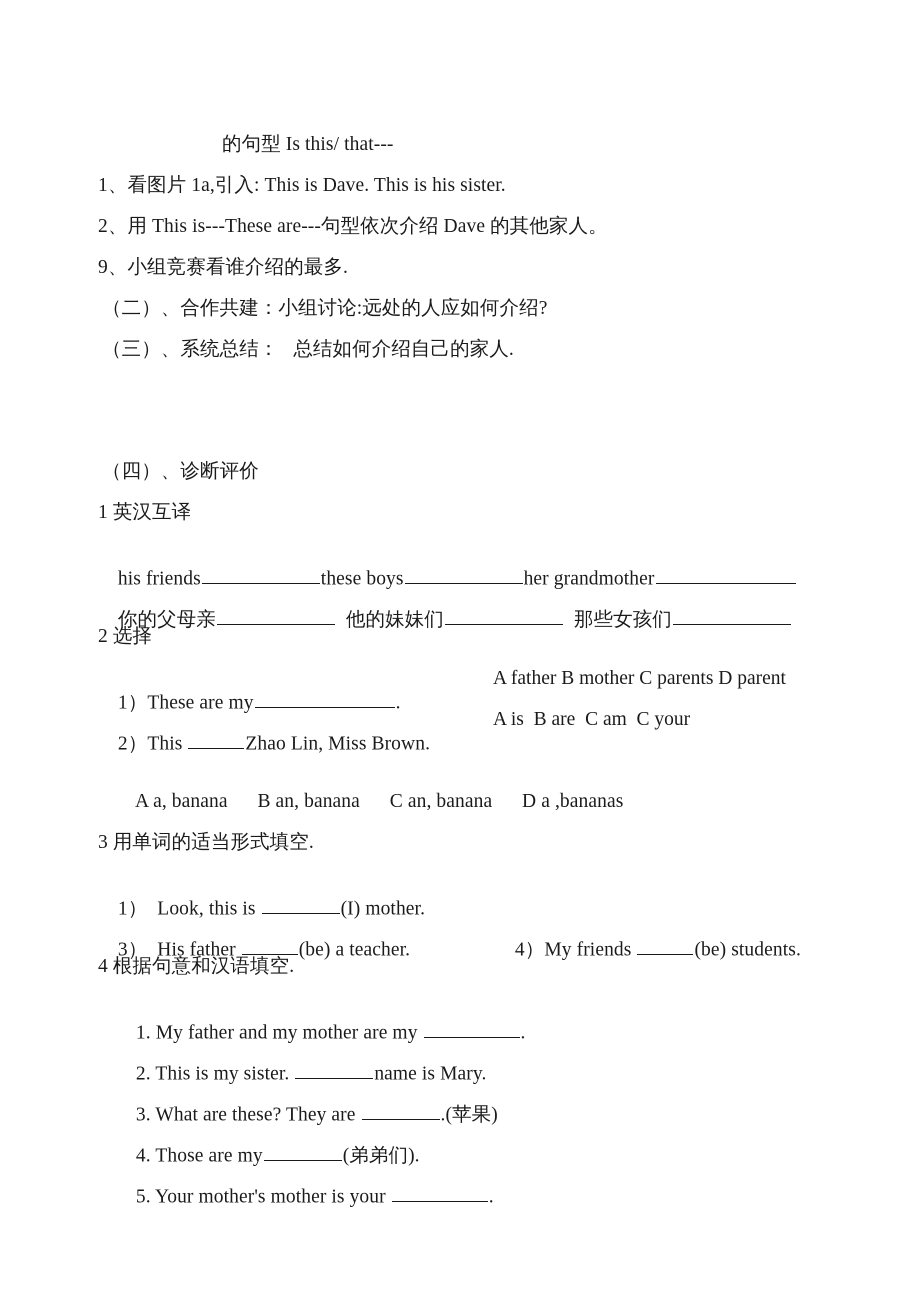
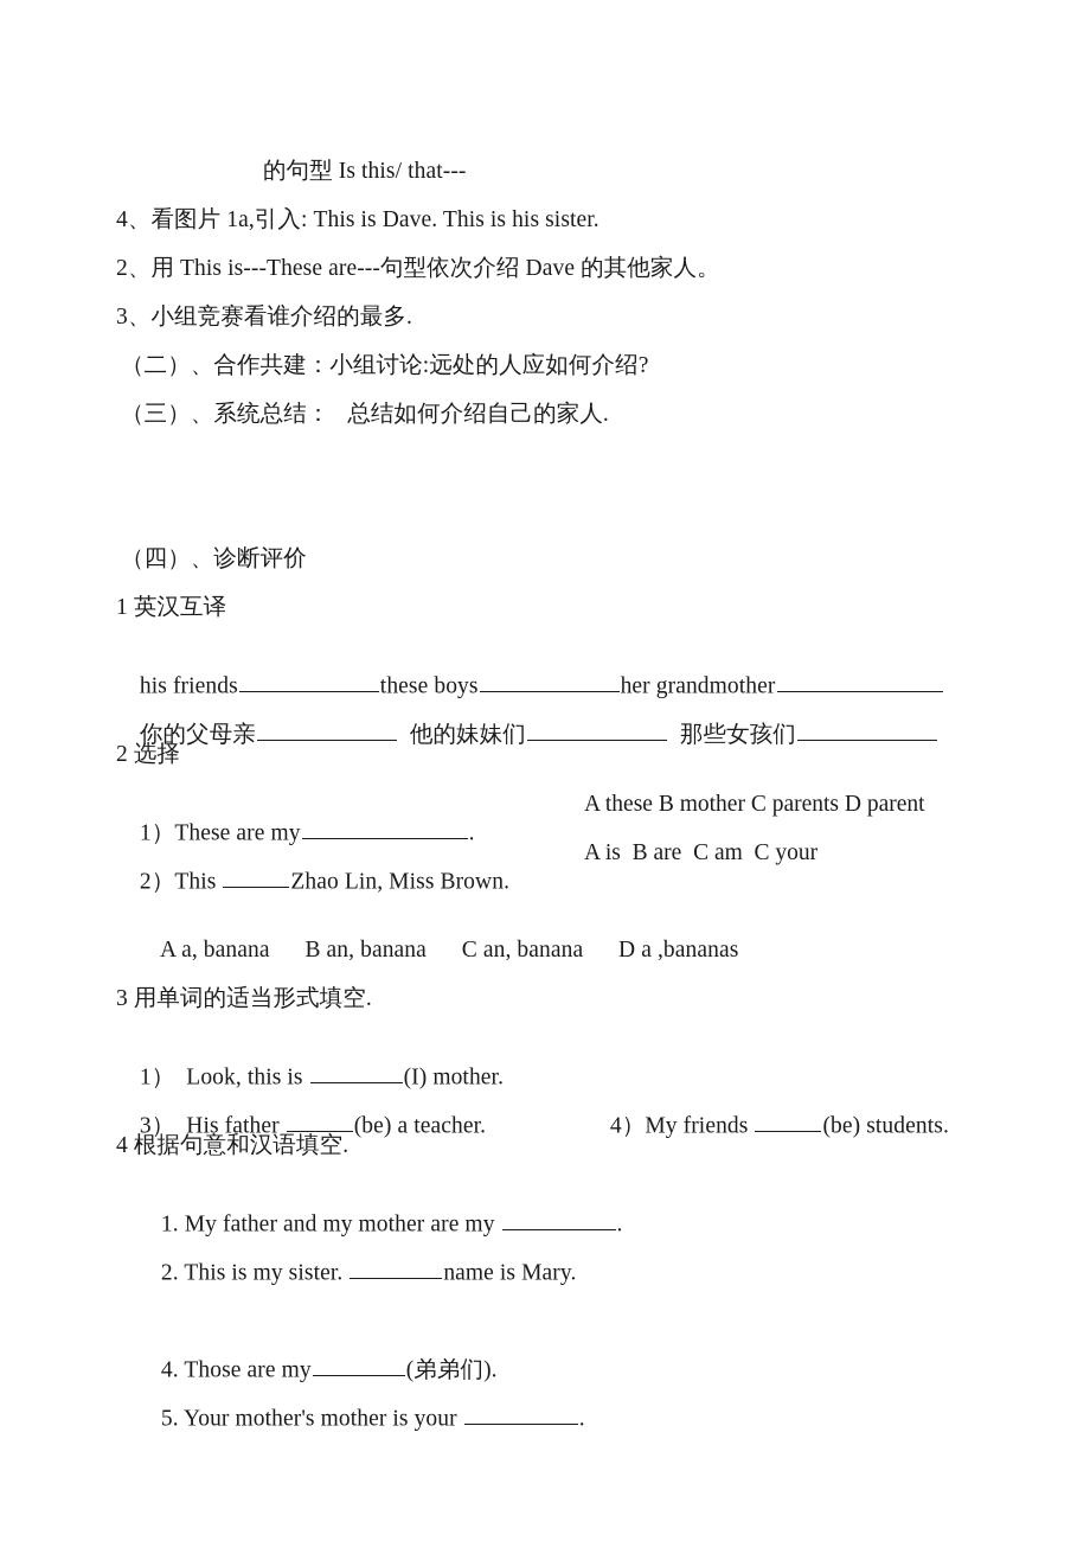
  的句型 Is this/ that---
- 1、看图片 1a,引入: This is Dave. This is his sister.
+ 4、看图片 1a,引入: This is Dave. This is his sister.
  2、用 This is---These are---句型依次介绍 Dave 的其他家人。
- 9、小组竞赛看谁介绍的最多.
+ 3、小组竞赛看谁介绍的最多.
  （二）、合作共建：小组讨论:远处的人应如何介绍?
  （三）、系统总结： 总结如何介绍自己的家人.
  （四）、诊断评价
  1 英汉互译
  his friends these boys her grandmother
  你的父母亲 他的妹妹们 那些女孩们
  2 选择
  1）These are my .
- A father B mother C parents D parent
+ A these B mother C parents D parent
  2）This Zhao Lin, Miss Brown.
  A is B are C am C your
  A a, banana B an, banana C an, banana D a ,bananas
  3 用单词的适当形式填空.
  1） Look, this is (I) mother.
  3） His father (be) a teacher.
  4）My friends (be) students.
  4 根据句意和汉语填空.
  1. My father and my mother are my .
  2. This is my sister. name is Mary.
- 3. What are these? They are .(苹果)
  4. Those are my (弟弟们).
  5. Your mother's mother is your .
